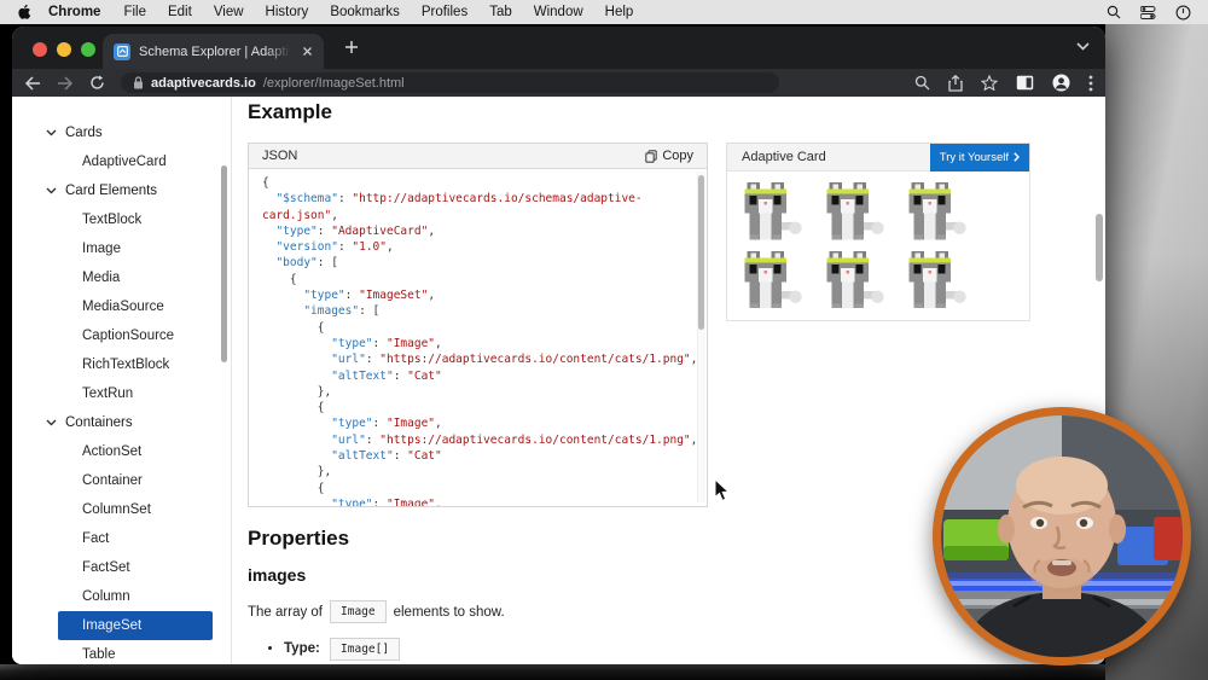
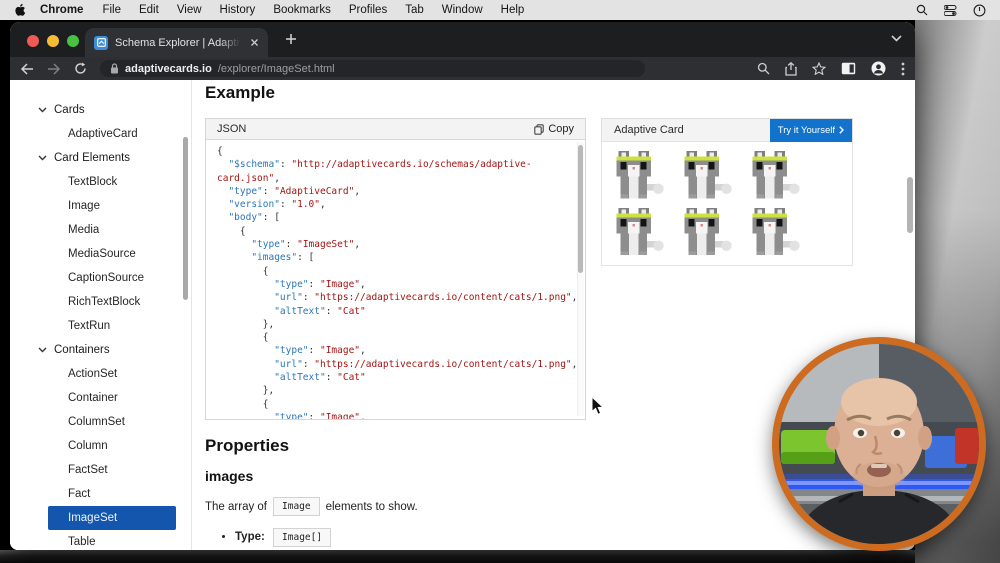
  Chrome
  File Edit View History Bookmarks Profiles Tab Window Help
  Schema Explorer | Adaptiv
  adaptivecards.io
  /explorer/ImageSet.html
  Cards
  AdaptiveCard
  Card Elements
  TextBlock
  Image
  Media
  MediaSource
  CaptionSource
  RichTextBlock
  TextRun
  Containers
  ActionSet
  Container
  ColumnSet
- Fact
+ Column
  FactSet
- Column
+ Fact
  ImageSet
  Table
  Example
  JSON
  Copy
  {
  "$schema": "http://adaptivecards.io/schemas/adaptive-
  card.json",
  "type": "AdaptiveCard",
  "version": "1.0",
  "body": [
  {
  "type": "ImageSet",
  "images": [
  {
  "type": "Image",
  "url": "https://adaptivecards.io/content/cats/1.png",
  "altText": "Cat"
  },
  {
  "type": "Image",
  "url": "https://adaptivecards.io/content/cats/1.png",
  "altText": "Cat"
  },
  {
  "type": "Image",
  Adaptive Card
  Try it Yourself
  Properties
  images
  The array of
  Image
  elements to show.
  Type: Image[]
